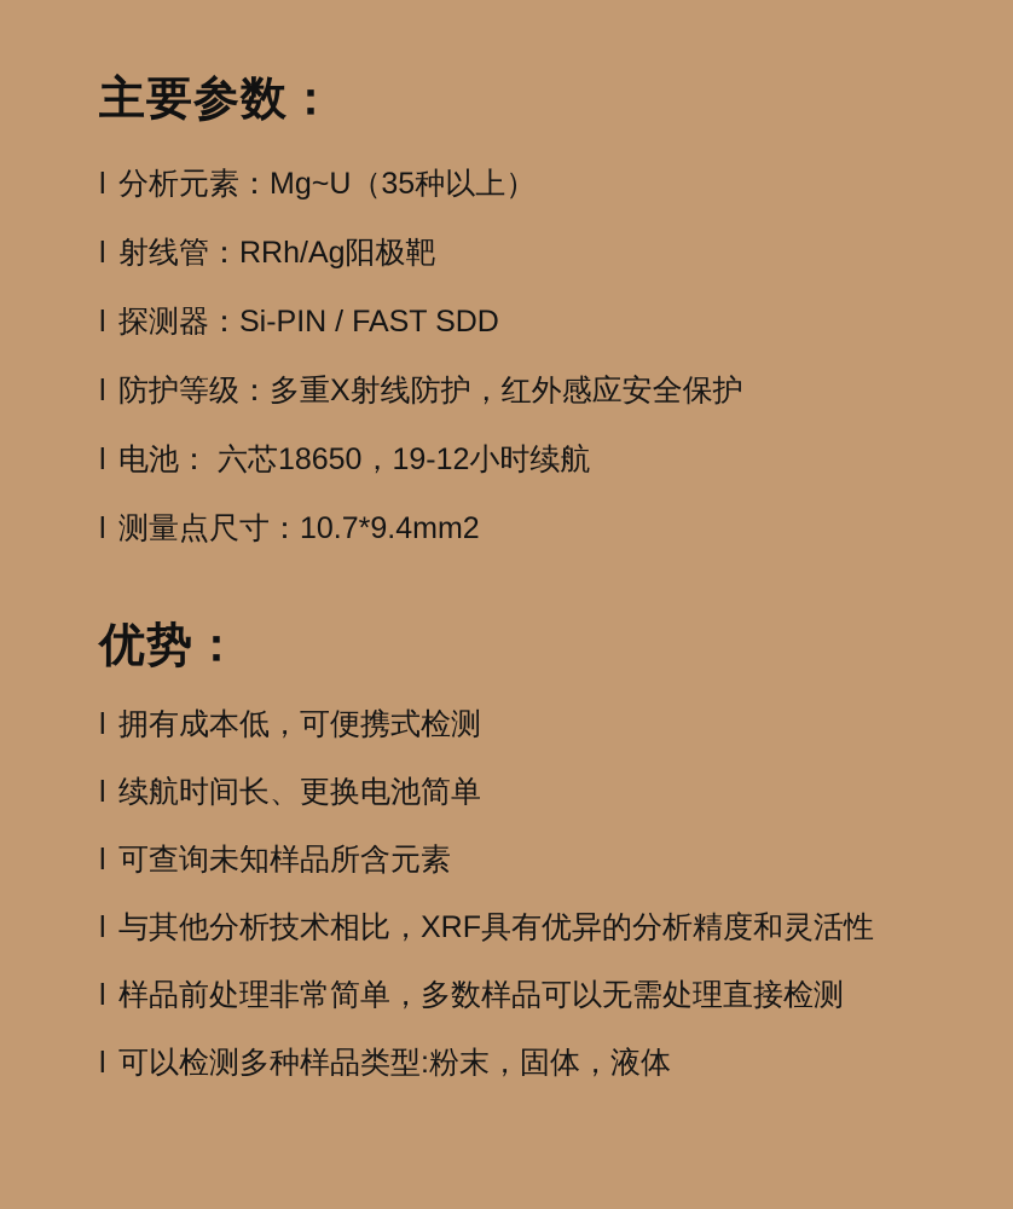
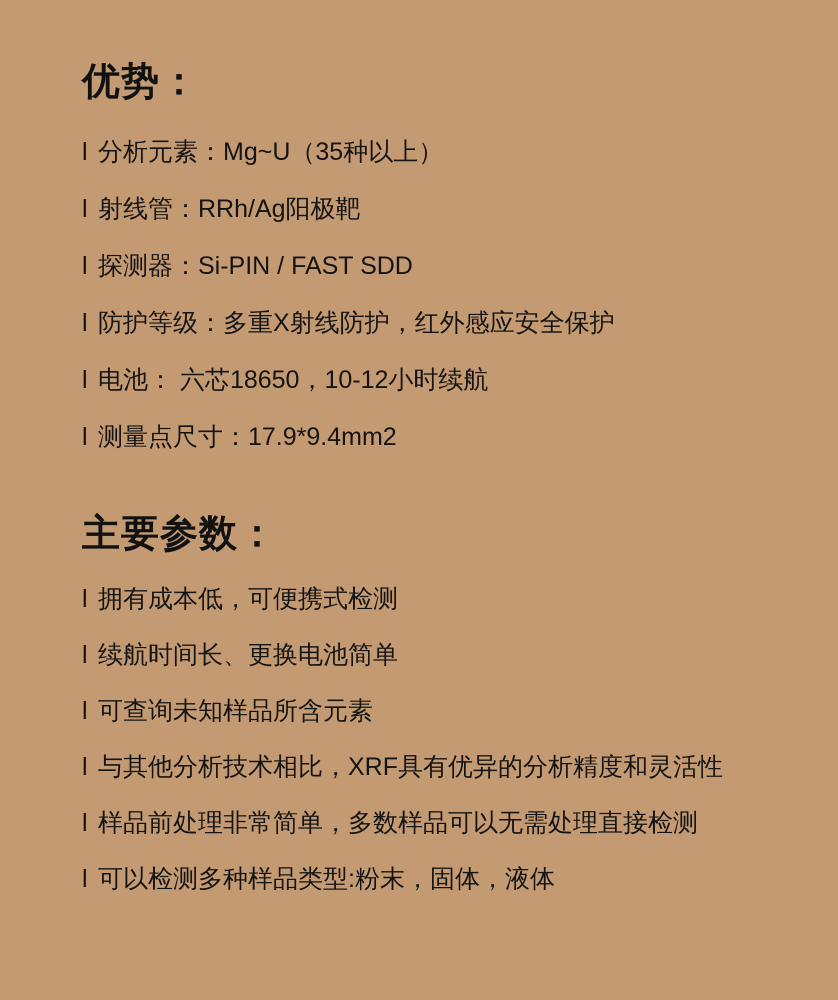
- 主要参数：
+ 优势：
  l
  分析元素：Mg~U（35种以上）
  l
  射线管：RRh/Ag阳极靶
  l
  探测器：Si-PIN / FAST SDD
  l
  防护等级：多重X射线防护，红外感应安全保护
  l
- 电池： 六芯18650，19-12小时续航
+ 电池： 六芯18650，10-12小时续航
  l
- 测量点尺寸：10.7*9.4mm2
+ 测量点尺寸：17.9*9.4mm2
- 优势：
+ 主要参数：
  l
  拥有成本低，可便携式检测
  l
  续航时间长、更换电池简单
  l
  可查询未知样品所含元素
  l
  与其他分析技术相比，XRF具有优异的分析精度和灵活性
  l
  样品前处理非常简单，多数样品可以无需处理直接检测
  l
  可以检测多种样品类型:粉末，固体，液体
